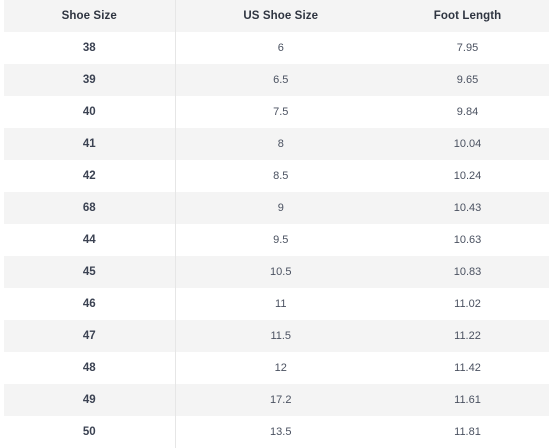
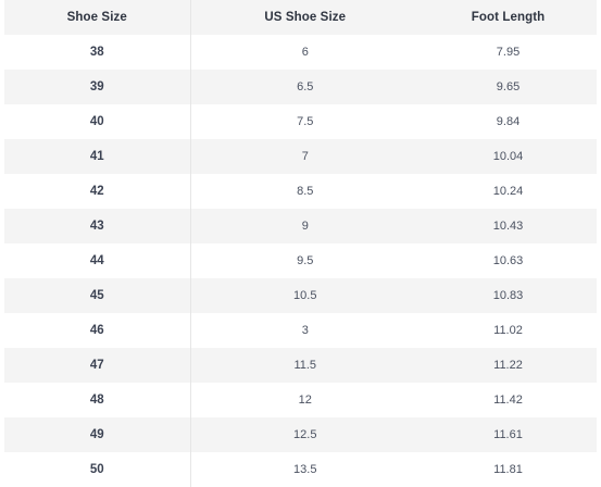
  Shoe Size	US Shoe Size	Foot Length
  38	6	7.95
  39	6.5	9.65
  40	7.5	9.84
- 41	8	10.04
+ 41	7	10.04
  42	8.5	10.24
- 68	9	10.43
+ 43	9	10.43
  44	9.5	10.63
  45	10.5	10.83
- 46	11	11.02
+ 46	3	11.02
  47	11.5	11.22
  48	12	11.42
- 49	17.2	11.61
+ 49	12.5	11.61
  50	13.5	11.81
